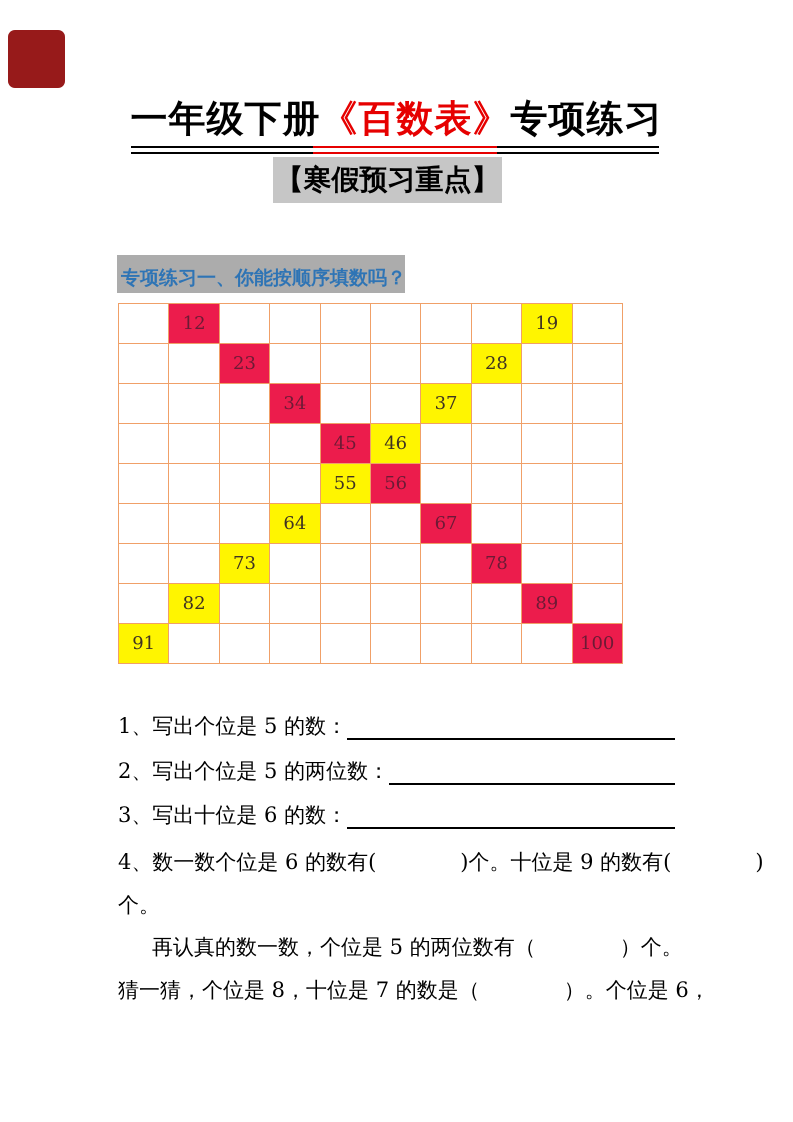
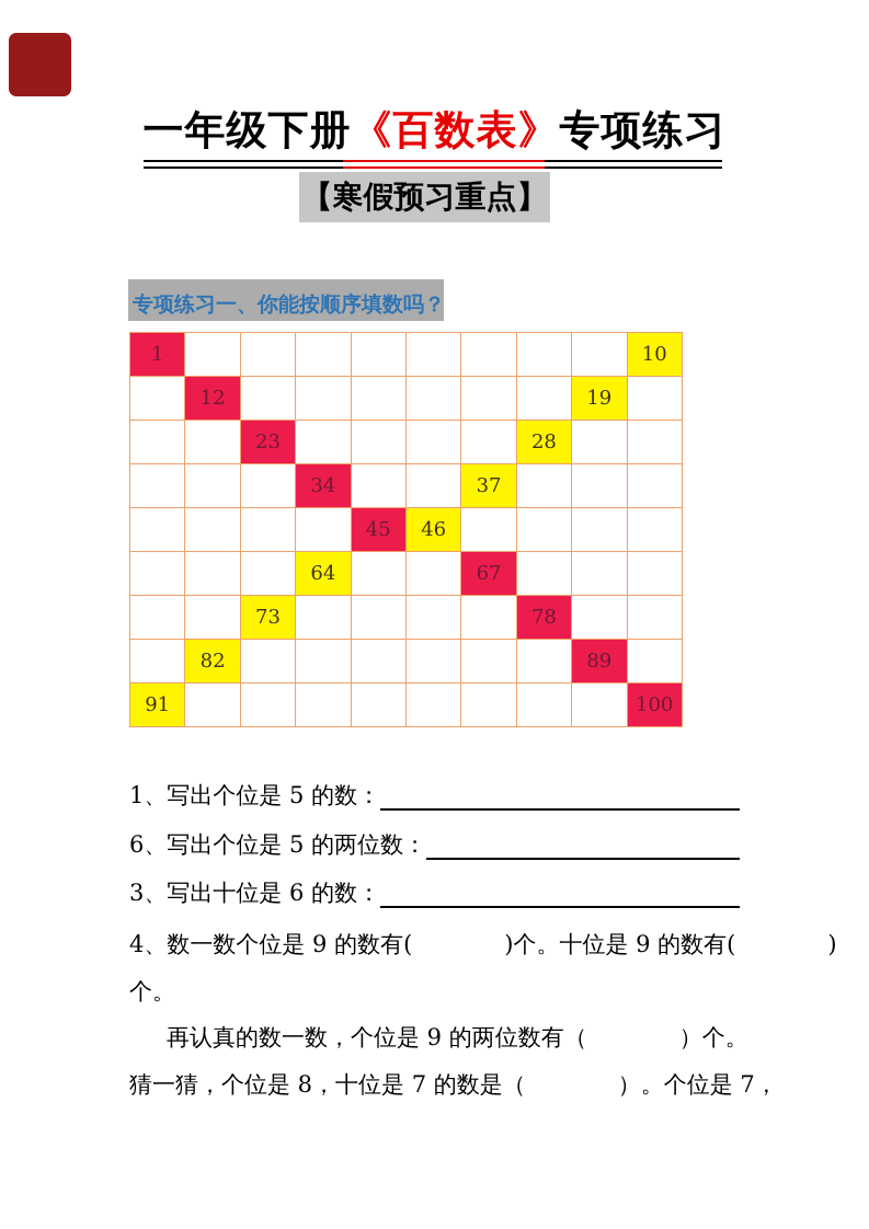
  一年级下册《百数表》专项练习
  【寒假预习重点】
  专项练习一、你能按顺序填数吗？
+ 1									10
  	12							19
  		23					28
  			34			37
  				45	46
- 				55	56
  			64			67
  		73					78
  	82							89
  91									100
  1、写出个位是 5 的数：
- 2、写出个位是 5 的两位数：
+ 6、写出个位是 5 的两位数：
  3、写出十位是 6 的数：
- 4、数一数个位是 6 的数有( )个。十位是 9 的数有( )
+ 4、数一数个位是 9 的数有( )个。十位是 9 的数有( )
  个。
- 再认真的数一数，个位是 5 的两位数有（ ）个。
+ 再认真的数一数，个位是 9 的两位数有（ ）个。
- 猜一猜，个位是 8，十位是 7 的数是（ ）。个位是 6，
+ 猜一猜，个位是 8，十位是 7 的数是（ ）。个位是 7，
